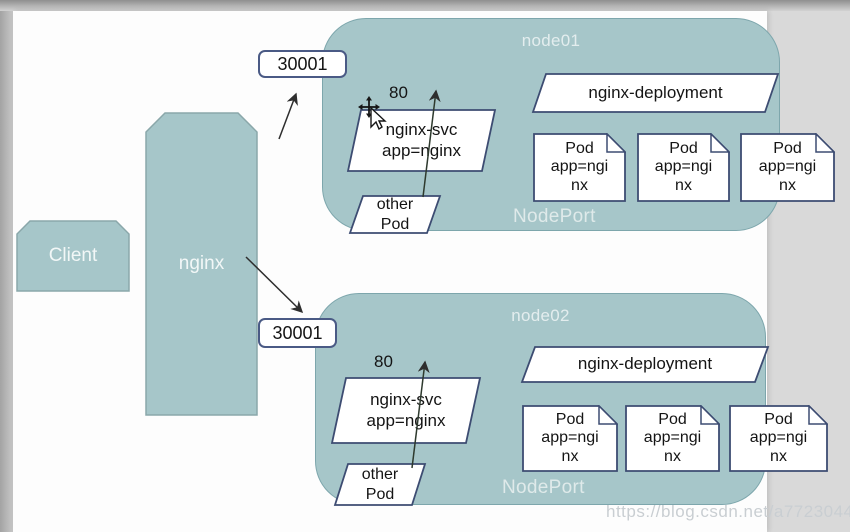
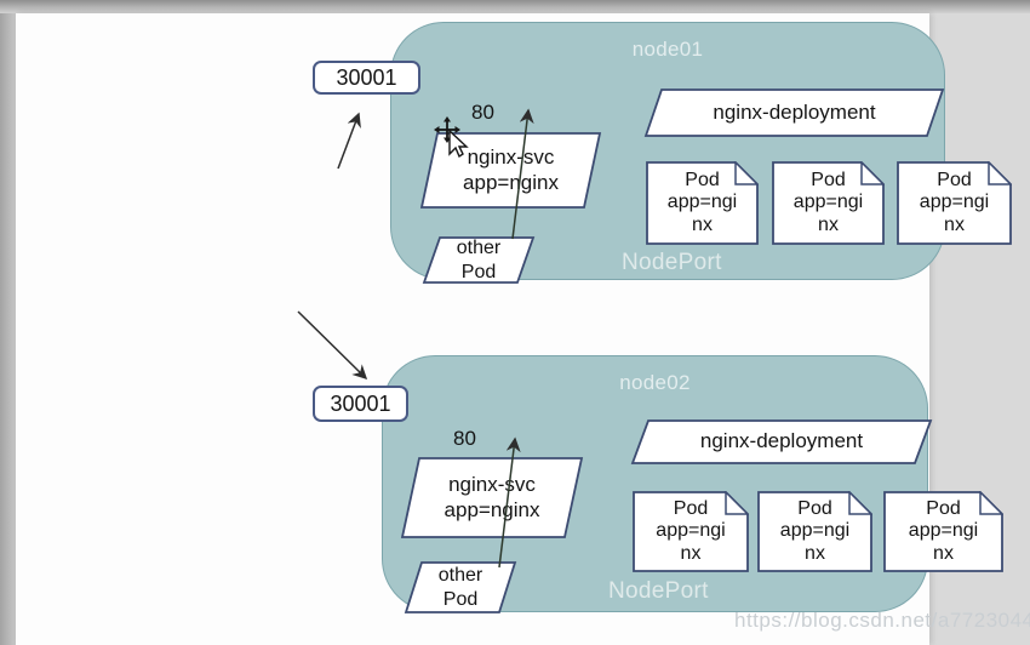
  node01
  NodePort
  node02
  NodePort
- Client
- nginx
  30001
  30001
  80
  nginx-svc
  app=nginx
  other
  Pod
  nginx-deployment
  Pod
  app=ngi
  nx
  Pod
  app=ngi
  nx
  Pod
  app=ngi
  nx
  80
  nginx-vc
  app=nginx
  other
  Pod
  nginx-deployment
  Pod
  app=ngi
  nx
  Pod
  app=ngi
  nx
  Pod
  app=ngi
  nx
  https://blog.csdn.net/a7723044
